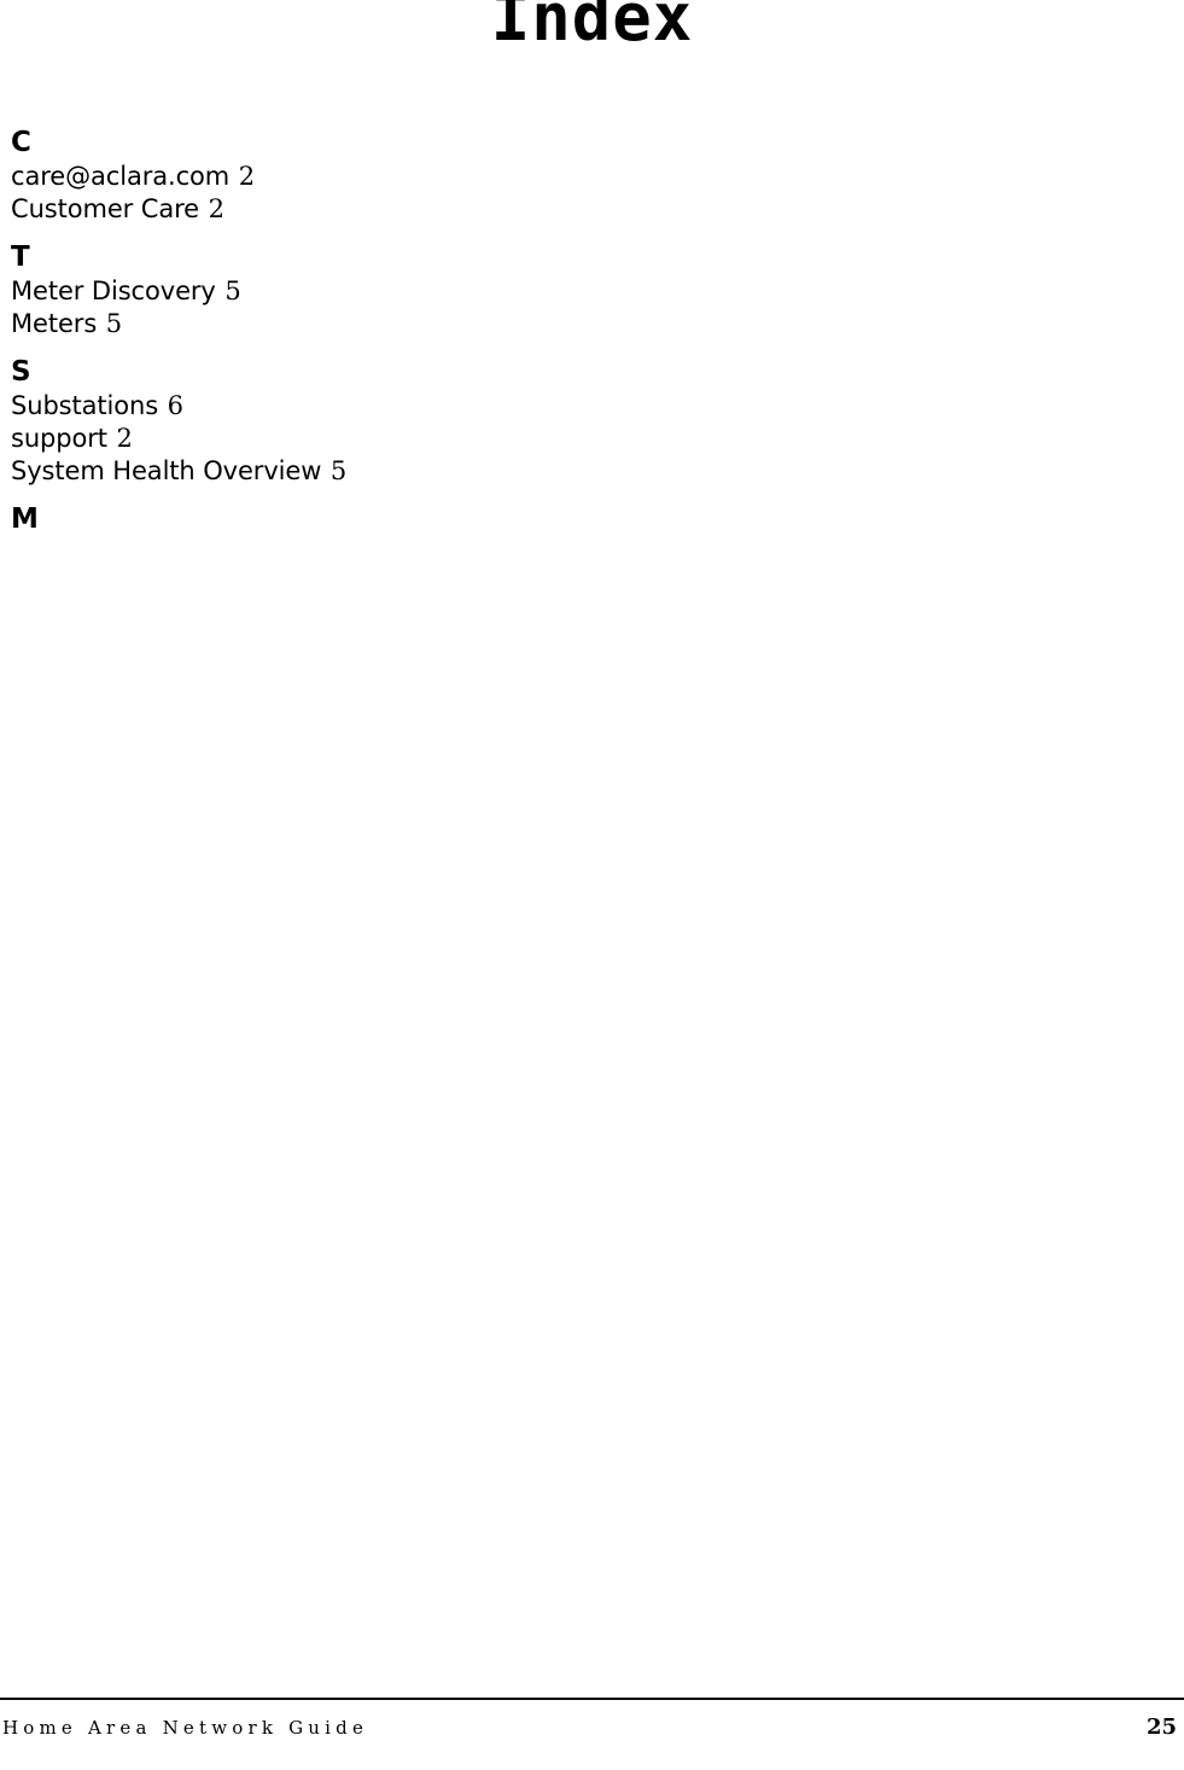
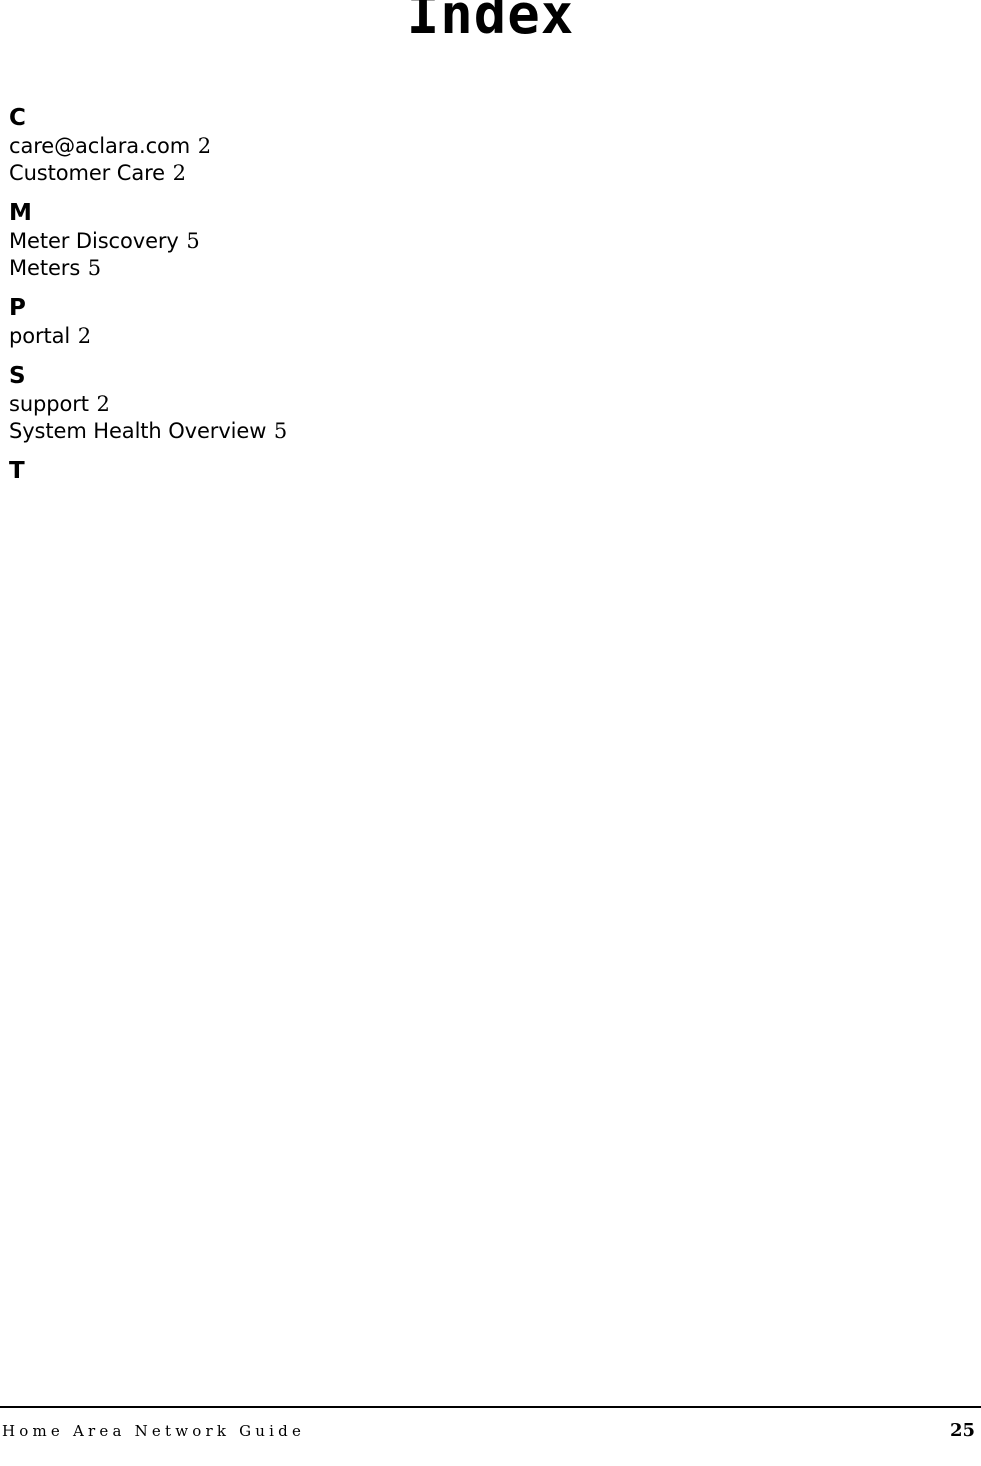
  Index
  C
  care@aclara.com 2
  Customer Care 2
- T
+ M
  Meter Discovery 5
  Meters 5
+ P
+ portal 2
  S
- Substations 6
  support 2
  System Health Overview 5
- M
+ T
  Home Area Network Guide
  25
